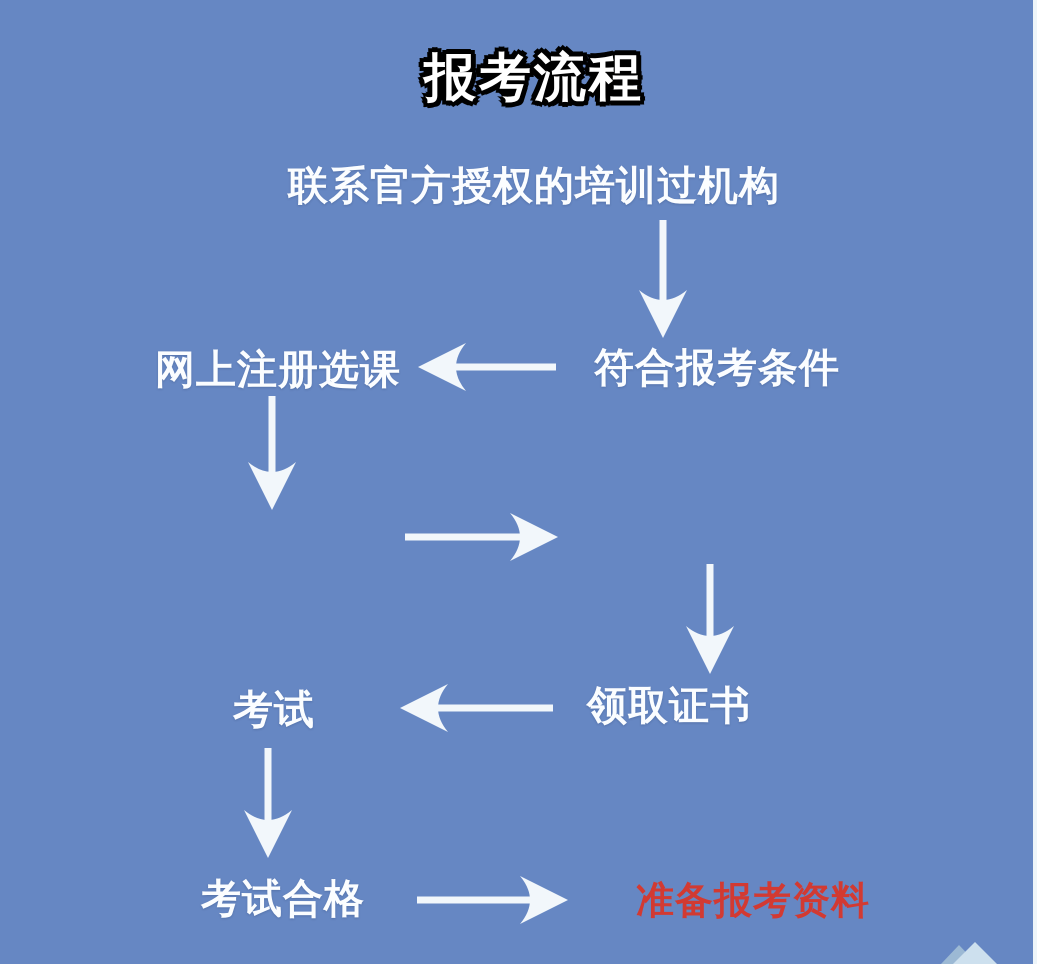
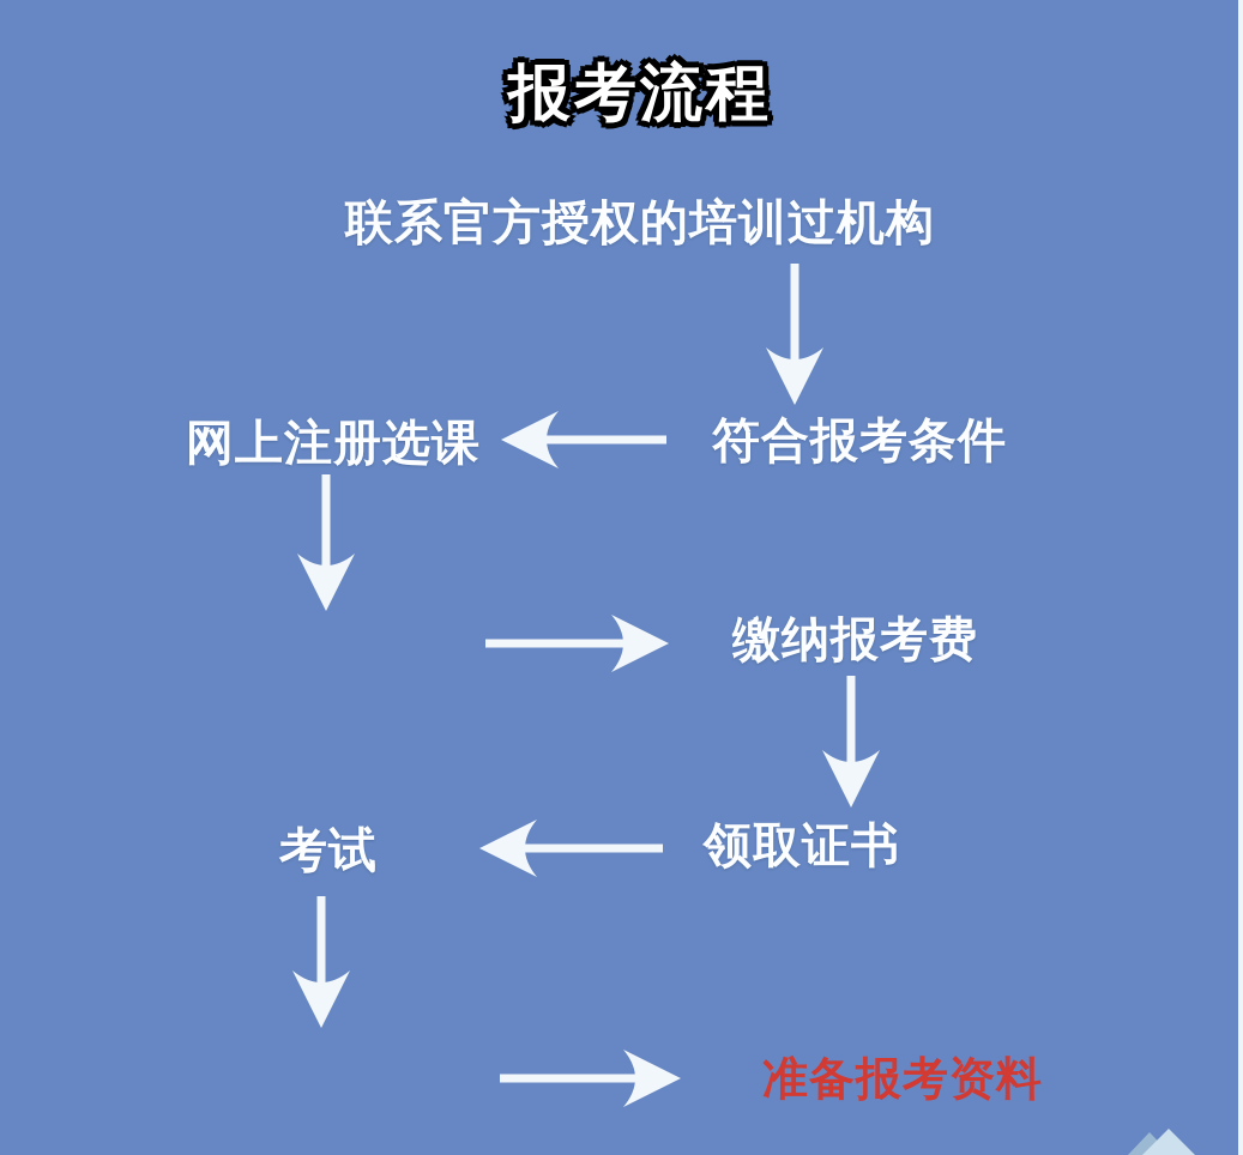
  报考流程
  联系官方授权的培训过机构
  符合报考条件
  网上注册选课
+ 缴纳报考费
  领取证书
  考试
- 考试合格
  准备报考资料
